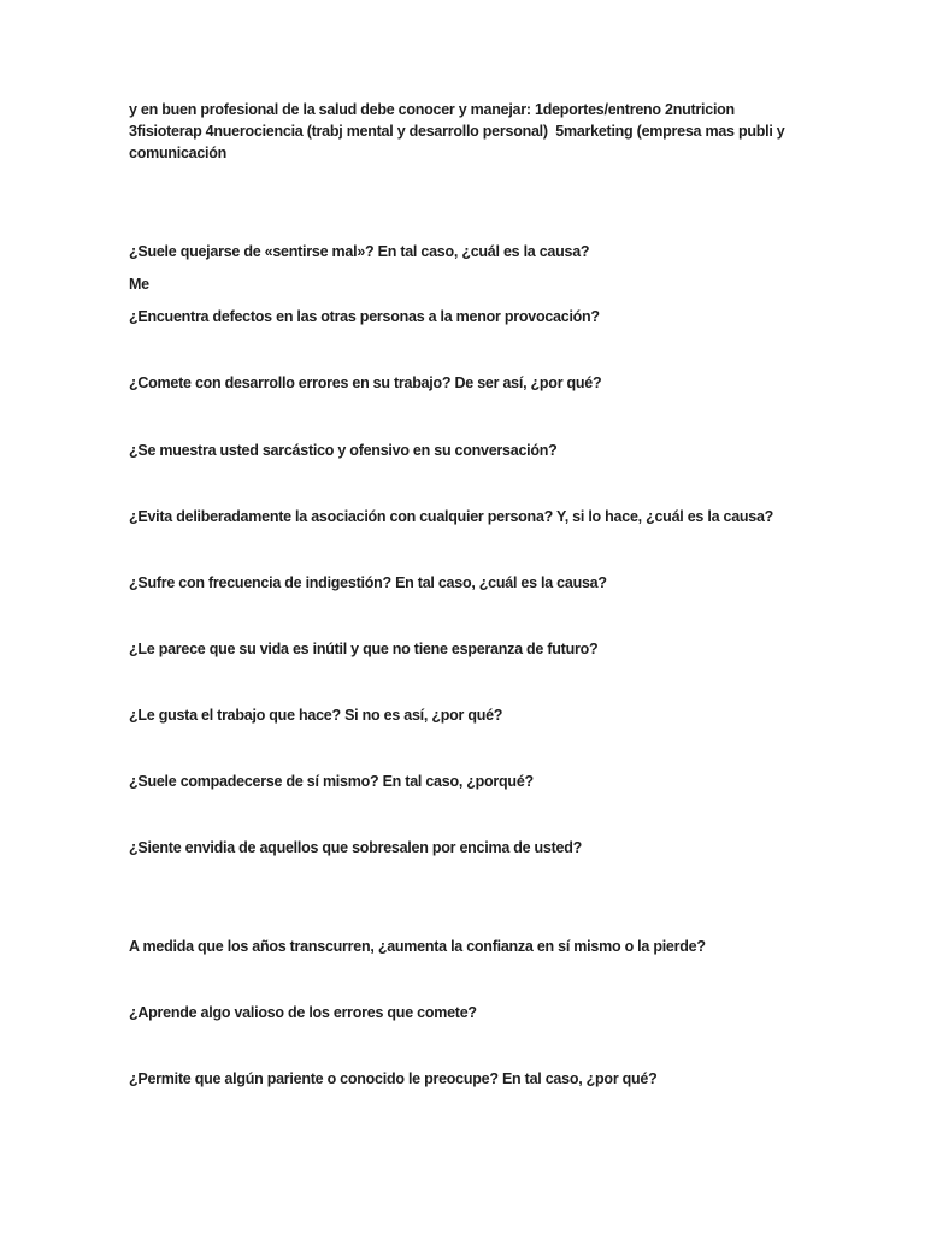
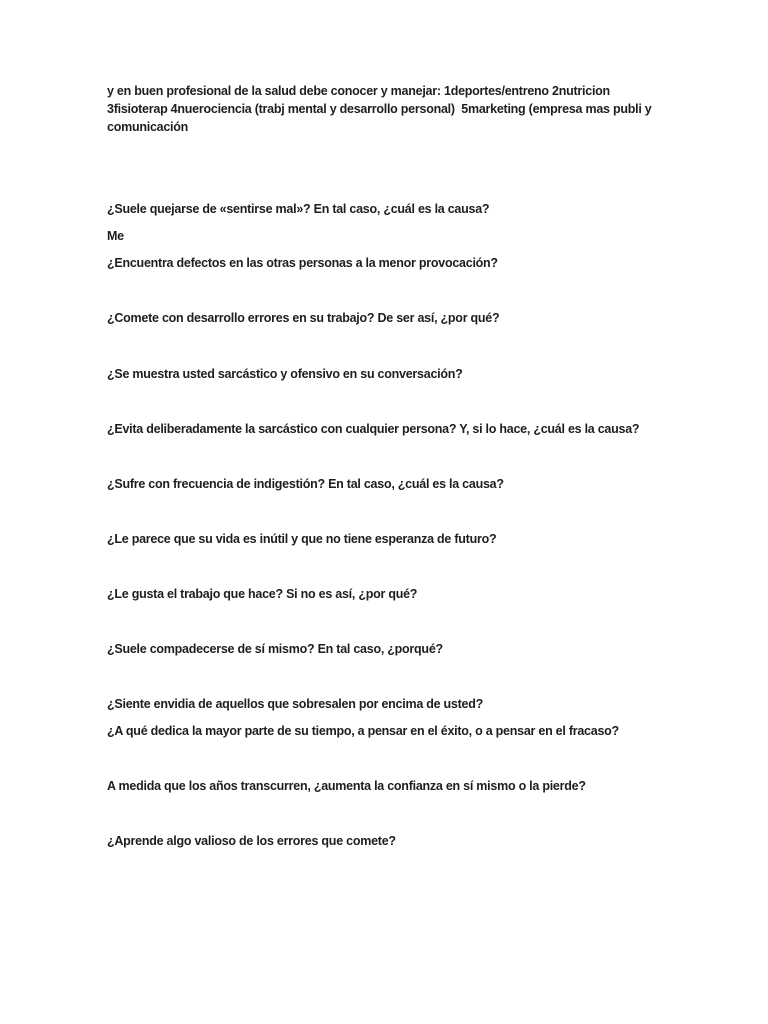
  y en buen profesional de la salud debe conocer y manejar: 1deportes/entreno 2nutricion 3fisioterap 4nuerociencia (trabj mental y desarrollo personal) 5marketing (empresa mas publi y comunicación
  ¿Suele quejarse de «sentirse mal»? En tal caso, ¿cuál es la causa?
  Me
  ¿Encuentra defectos en las otras personas a la menor provocación?
  ¿Comete con desarrollo errores en su trabajo? De ser así, ¿por qué?
  ¿Se muestra usted sarcástico y ofensivo en su conversación?
- ¿Evita deliberadamente la asociación con cualquier persona? Y, si lo hace, ¿cuál es la causa?
+ ¿Evita deliberadamente la sarcástico con cualquier persona? Y, si lo hace, ¿cuál es la causa?
  ¿Sufre con frecuencia de indigestión? En tal caso, ¿cuál es la causa?
  ¿Le parece que su vida es inútil y que no tiene esperanza de futuro?
  ¿Le gusta el trabajo que hace? Si no es así, ¿por qué?
  ¿Suele compadecerse de sí mismo? En tal caso, ¿porqué?
  ¿Siente envidia de aquellos que sobresalen por encima de usted?
+ ¿A qué dedica la mayor parte de su tiempo, a pensar en el éxito, o a pensar en el fracaso?
  A medida que los años transcurren, ¿aumenta la confianza en sí mismo o la pierde?
  ¿Aprende algo valioso de los errores que comete?
- ¿Permite que algún pariente o conocido le preocupe? En tal caso, ¿por qué?
